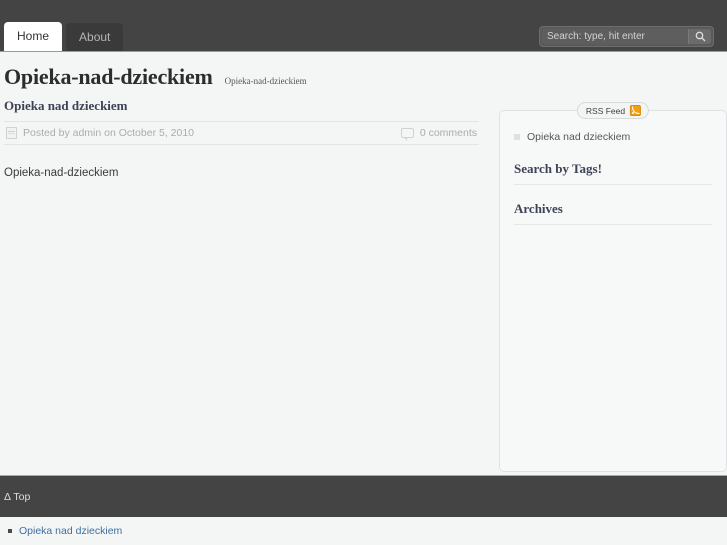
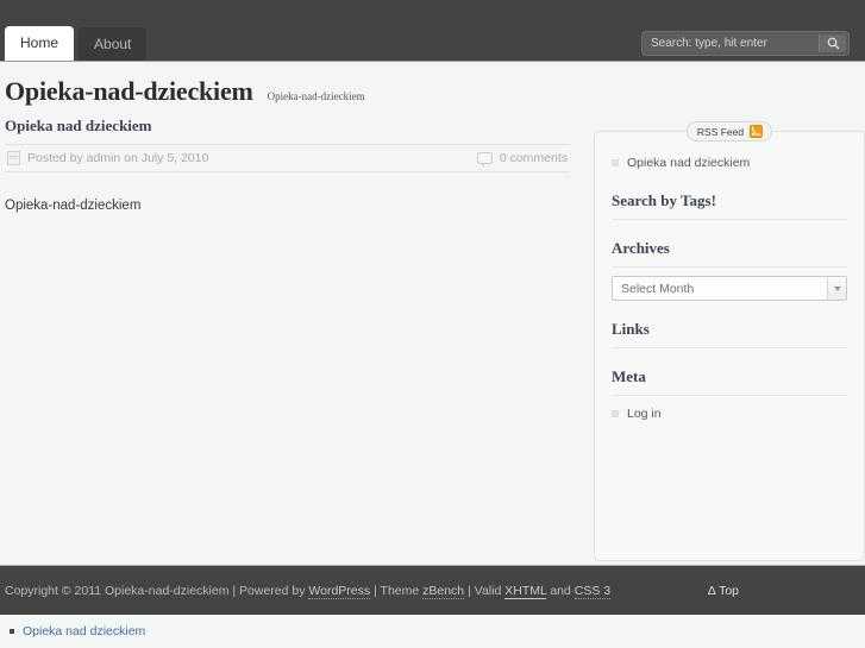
  Home
  About
  Search: type, hit enter
  Opieka-nad-dzieckiem
  Opieka-nad-dzieckiem
  Opieka nad dzieckiem
- Posted by admin on October 5, 2010
+ Posted by admin on July 5, 2010
  0 comments
  Opieka-nad-dzieckiem
  RSS Feed
  Opieka nad dzieckiem
  Search by Tags!
  Archives
+ Select Month
+ Links
+ Meta
+ Log in
+ Copyright © 2011 Opieka-nad-dzieckiem | Powered by WordPress | Theme zBench | Valid XHTML and CSS 3
  Δ Top
  Opieka nad dzieckiem
